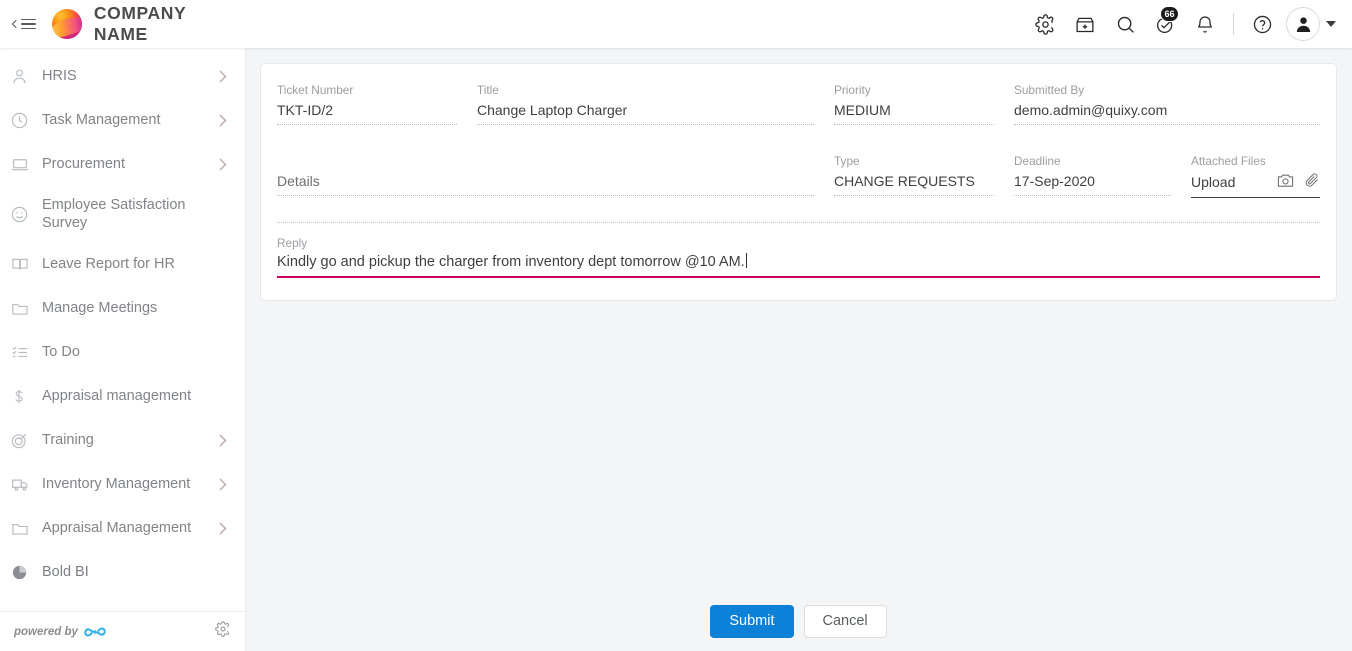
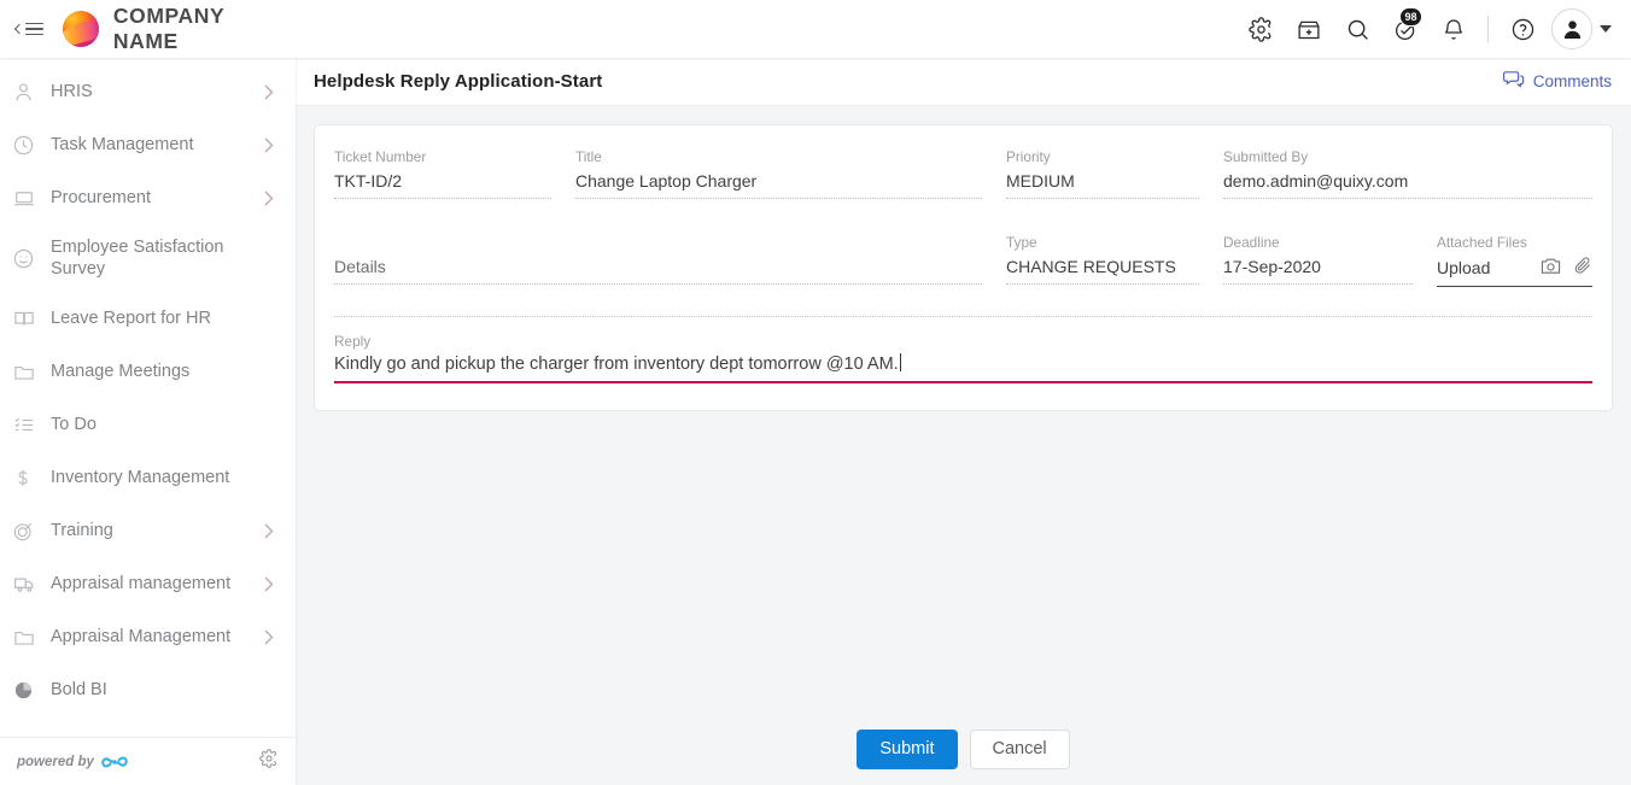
  COMPANY NAME
- 66
+ 98
  HRIS
  Task Management
  Procurement
  Employee Satisfaction Survey
  Leave Report for HR
  Manage Meetings
  To Do
- Appraisal management
+ Inventory Management
  Training
- Inventory Management
+ Appraisal management
  Appraisal Management
  Bold BI
  powered by
+ Helpdesk Reply Application-Start
+ Comments
  Ticket Number
  TKT-ID/2
  Title
  Change Laptop Charger
  Priority
  MEDIUM
  Submitted By
  demo.admin@quixy.com
  Details
  Type
  CHANGE REQUESTS
  Deadline
  17-Sep-2020
  Attached Files
  Upload
  Reply
  Kindly go and pickup the charger from inventory dept tomorrow @10 AM.
  Submit
  Cancel
